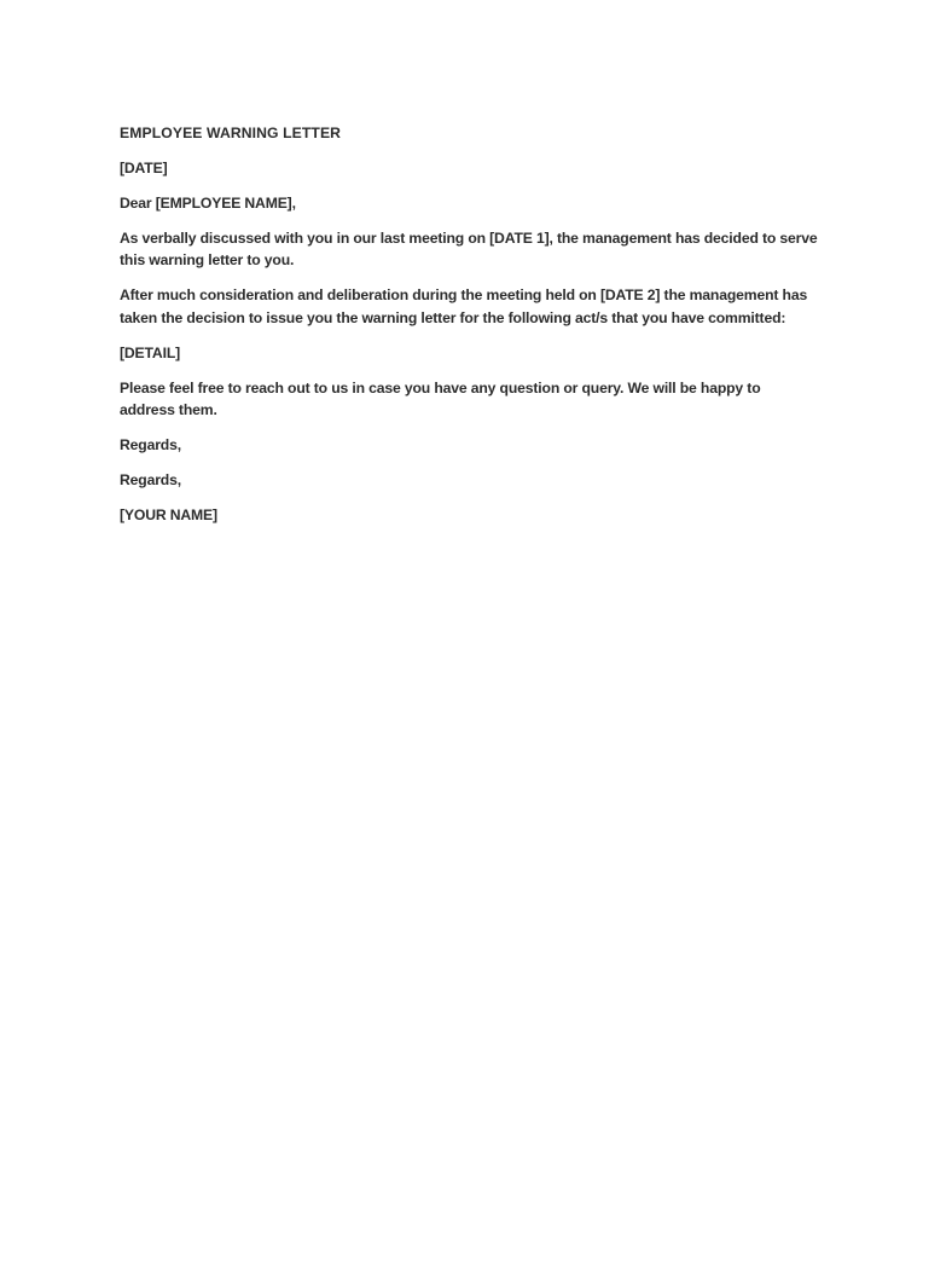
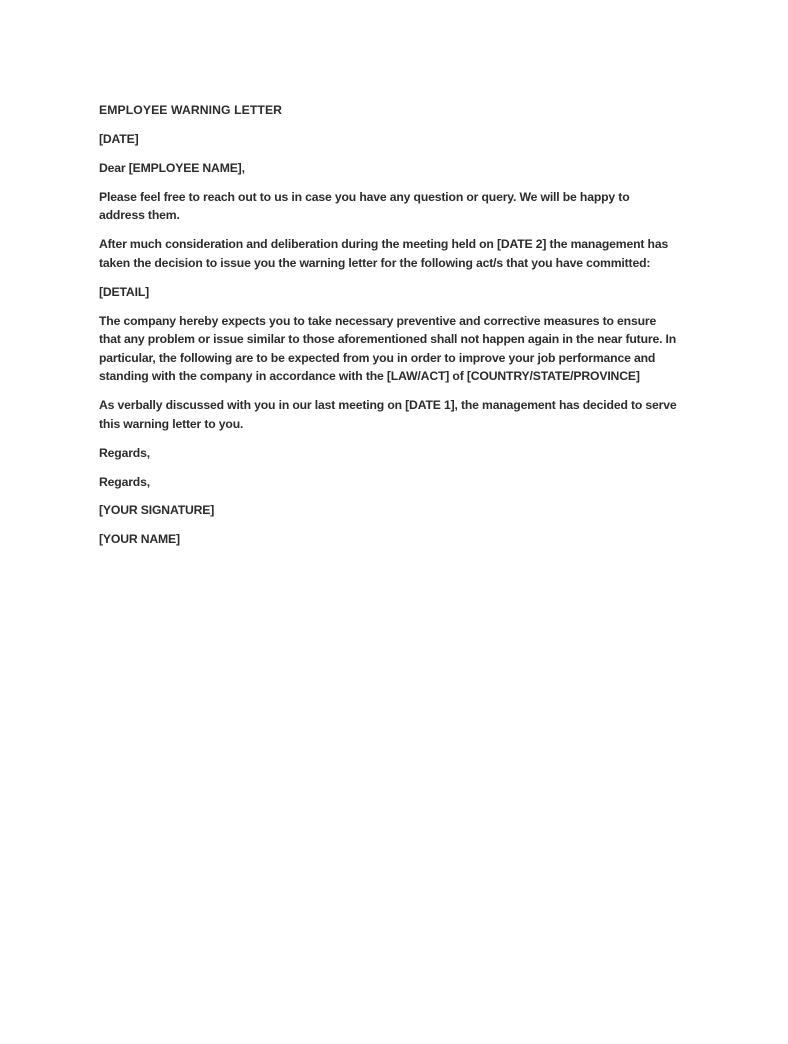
  EMPLOYEE WARNING LETTER
  [DATE]
  Dear [EMPLOYEE NAME],
- As verbally discussed with you in our last meeting on [DATE 1], the management has decided to serve this warning letter to you.
+ Please feel free to reach out to us in case you have any question or query. We will be happy to address them.
  After much consideration and deliberation during the meeting held on [DATE 2] the management has taken the decision to issue you the warning letter for the following act/s that you have committed:
  [DETAIL]
+ The company hereby expects you to take necessary preventive and corrective measures to ensure that any problem or issue similar to those aforementioned shall not happen again in the near future. In particular, the following are to be expected from you in order to improve your job performance and standing with the company in accordance with the [LAW/ACT] of [COUNTRY/STATE/PROVINCE]
- Please feel free to reach out to us in case you have any question or query. We will be happy to address them.
+ As verbally discussed with you in our last meeting on [DATE 1], the management has decided to serve this warning letter to you.
  Regards,
  Regards,
+ [YOUR SIGNATURE]
  [YOUR NAME]
